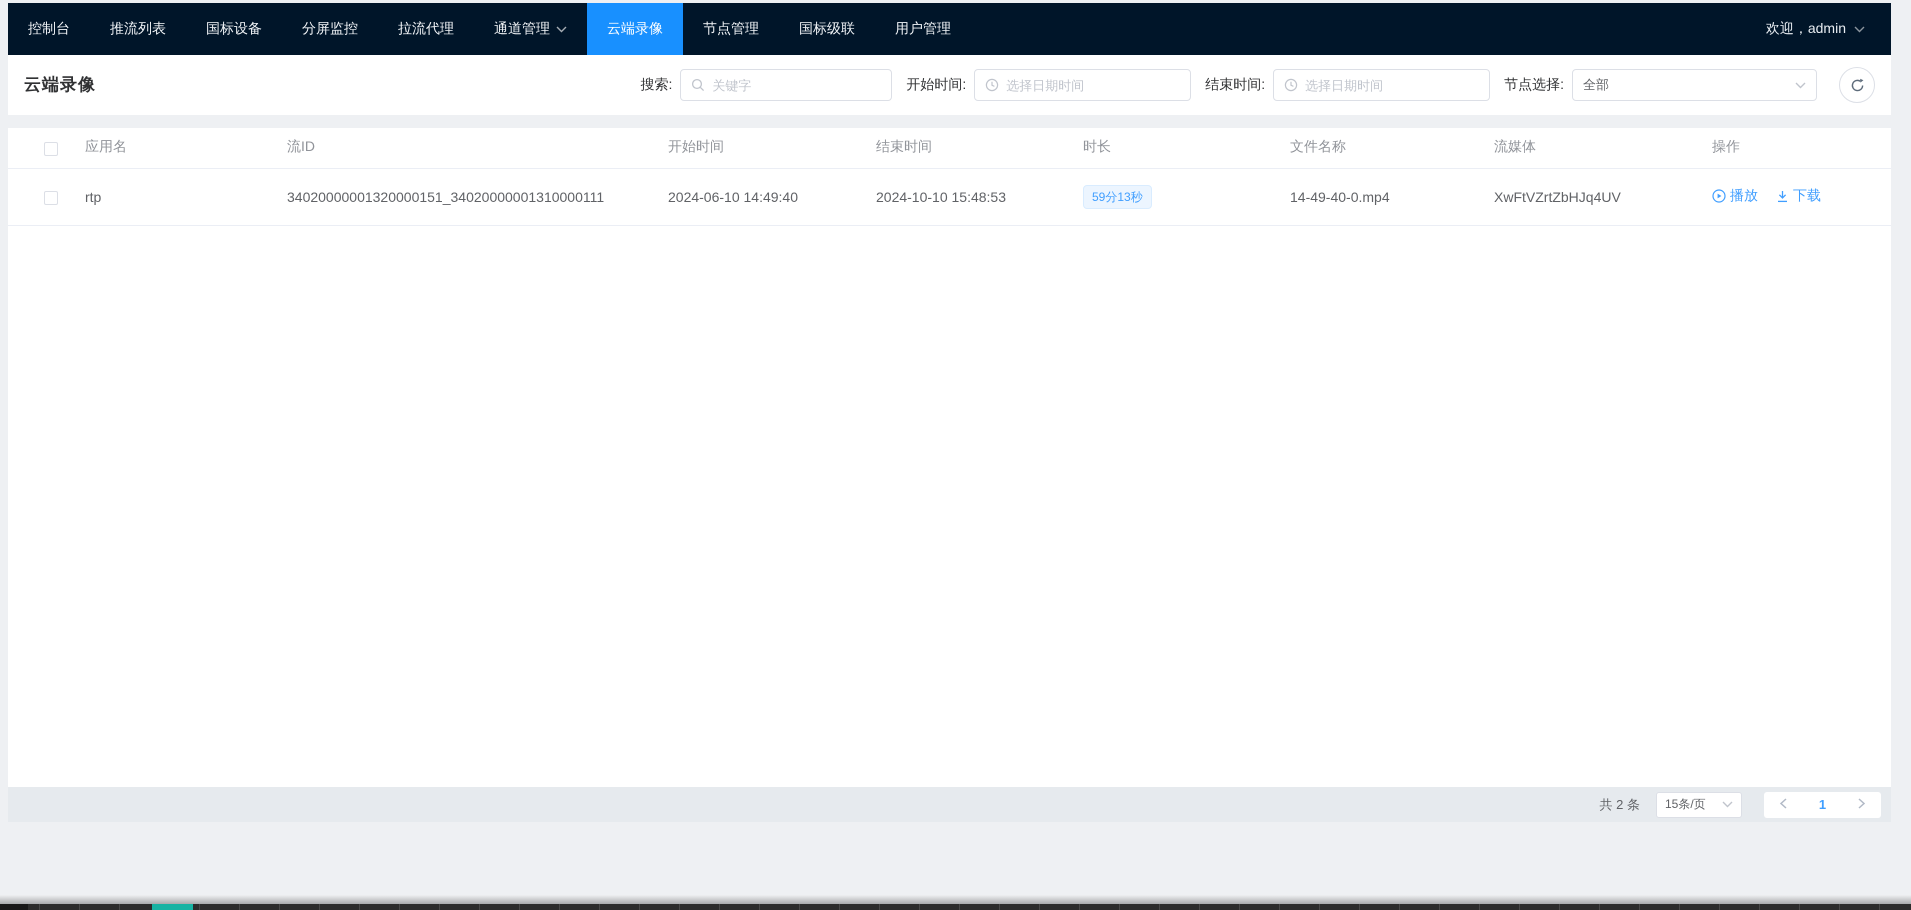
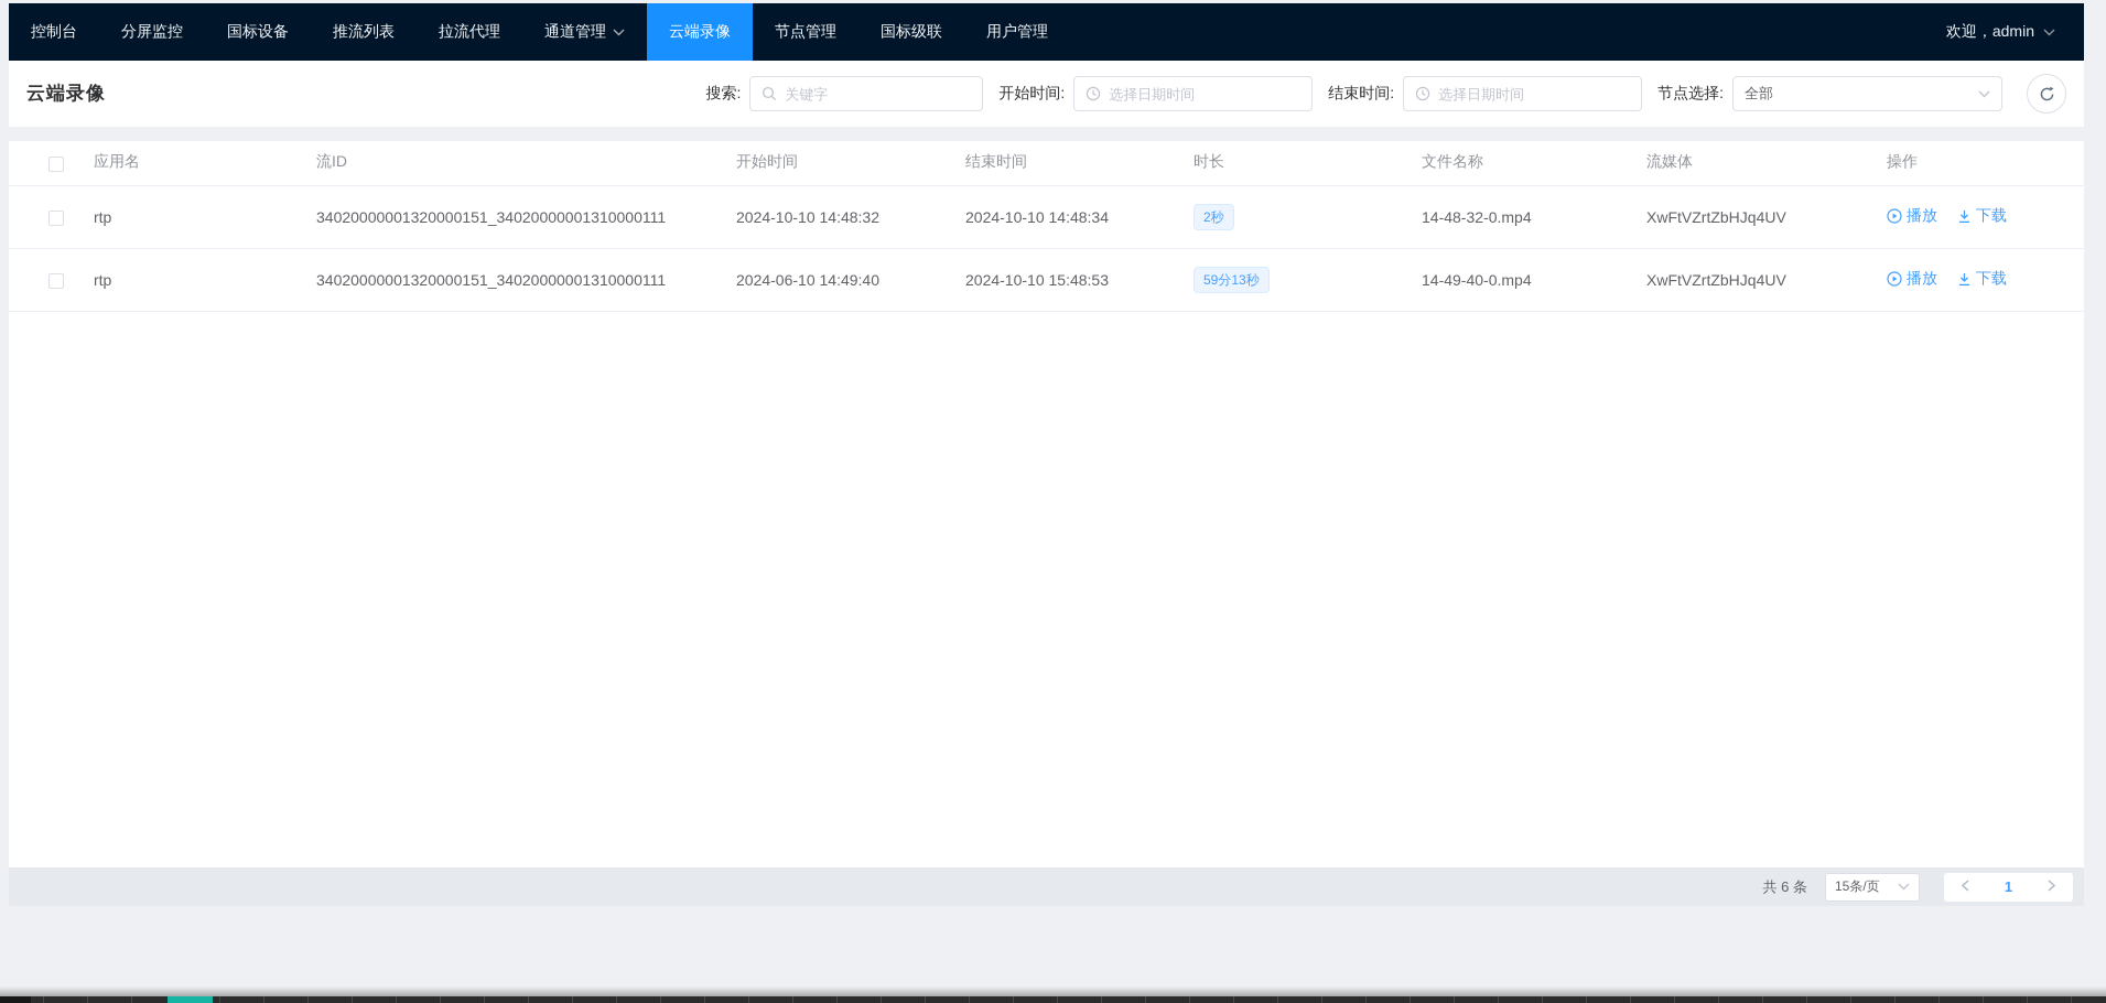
  控制台
- 推流列表
+ 分屏监控
  国标设备
- 分屏监控
+ 推流列表
  拉流代理
  通道管理
  云端录像
  节点管理
  国标级联
  用户管理
  欢迎，admin
  云端录像
  搜索:
  关键字
  开始时间:
  选择日期时间
  结束时间:
  选择日期时间
  节点选择:
  全部
  	应用名	流ID	开始时间	结束时间	时长	文件名称	流媒体	操作
+ 	rtp	34020000001320000151_34020000001310000111	2024-10-10 14:48:32	2024-10-10 14:48:34	2秒	14-48-32-0.mp4	XwFtVZrtZbHJq4UV	播放 下载
  	rtp	34020000001320000151_34020000001310000111	2024-06-10 14:49:40	2024-10-10 15:48:53	59分13秒	14-49-40-0.mp4	XwFtVZrtZbHJq4UV	播放 下载
- 共 2 条
+ 共 6 条
  15条/页
  1
